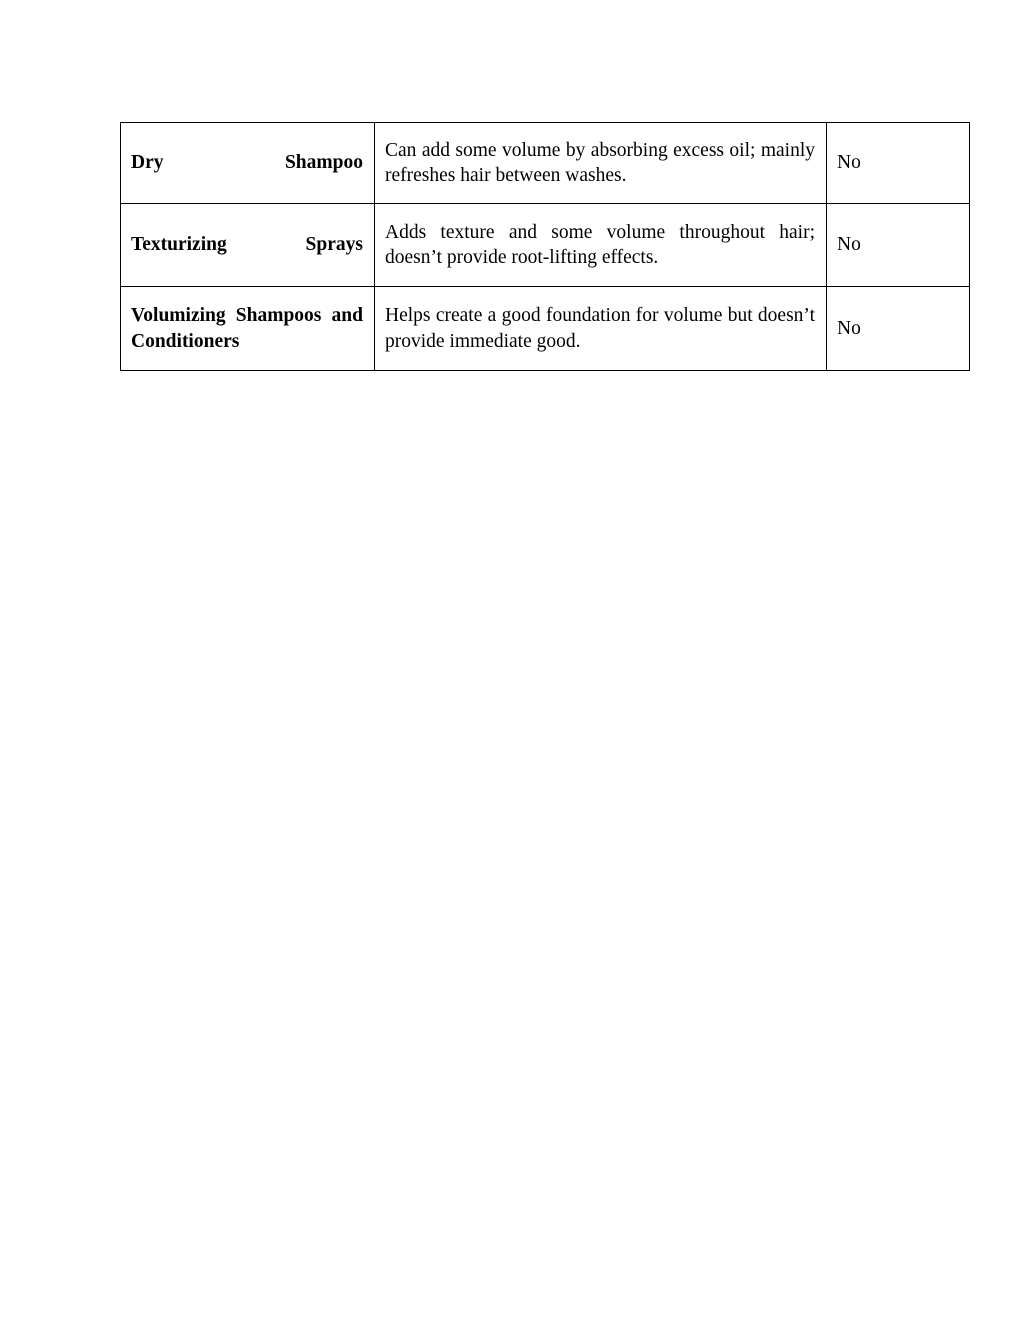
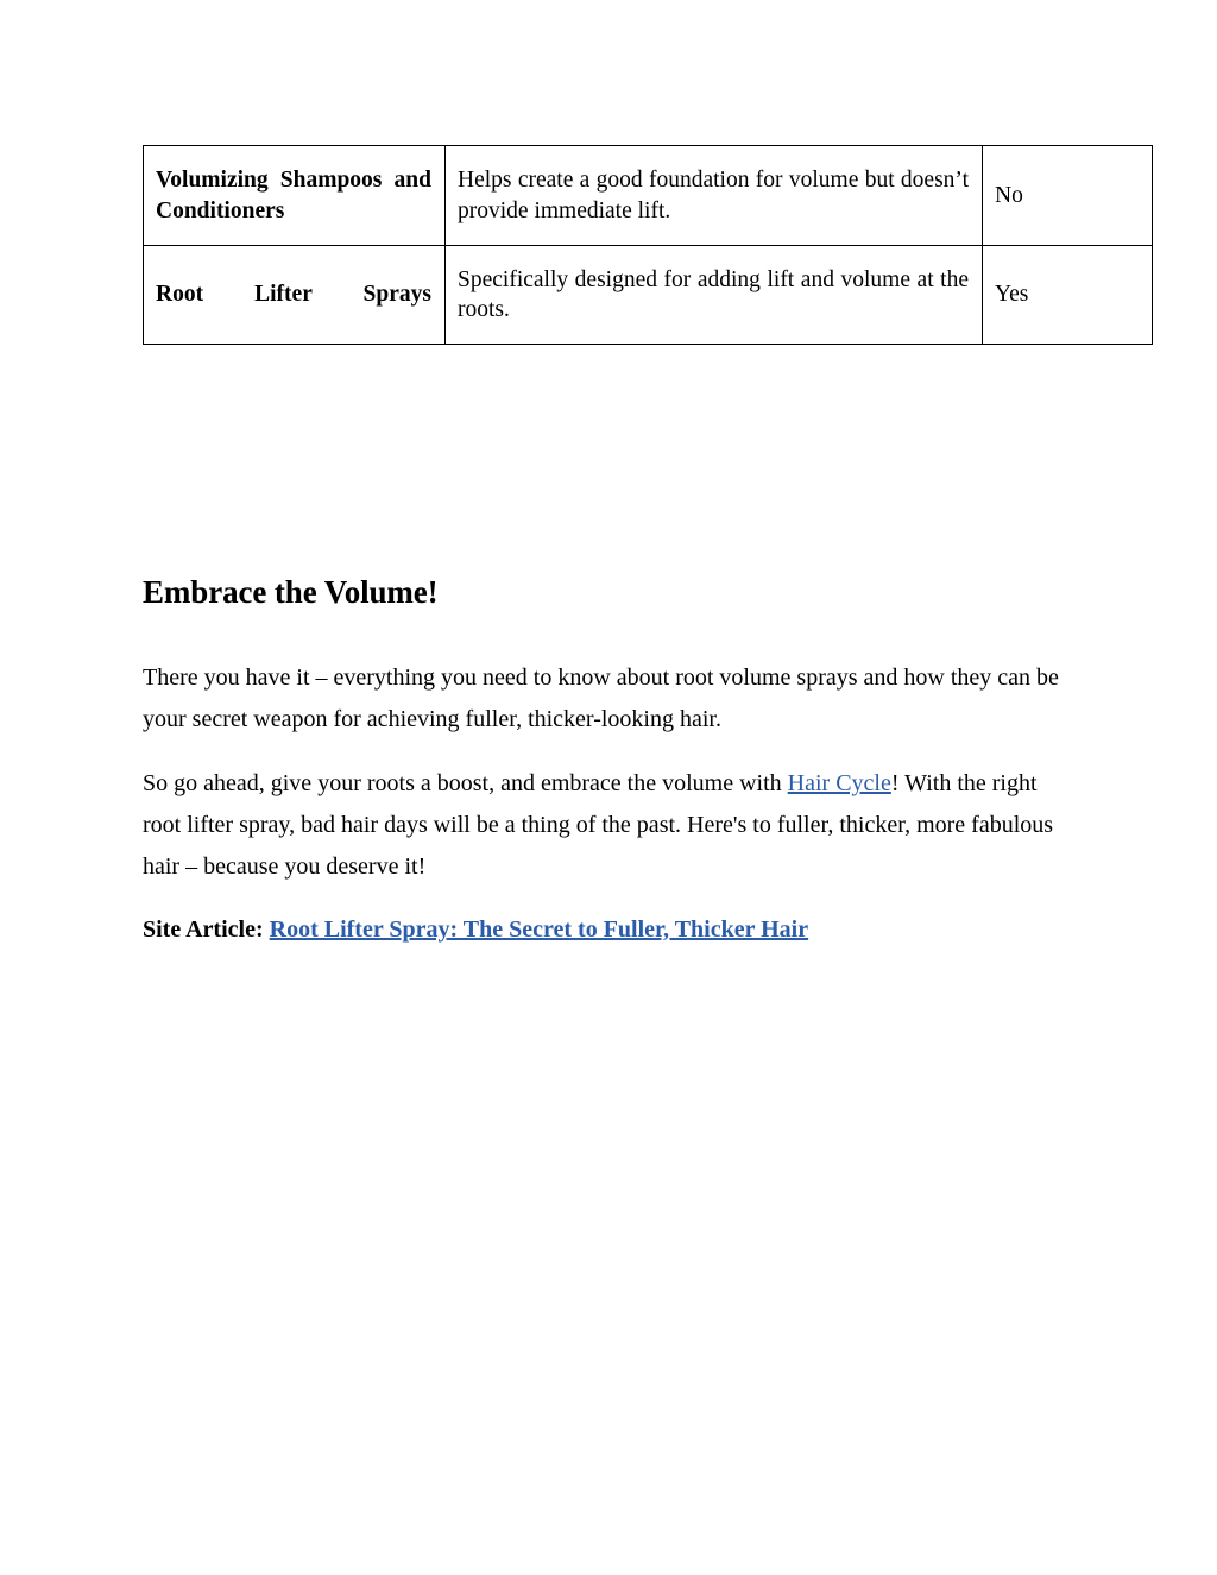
- Dry Shampoo	Can add some volume by absorbing excess oil; mainly refreshes hair between washes.	No
- Texturizing Sprays	Adds texture and some volume throughout hair; doesn’t provide root-lifting effects.	No
- Volumizing Shampoos and Conditioners	Helps create a good foundation for volume but doesn’t provide immediate good.	No
+ Volumizing Shampoos and Conditioners	Helps create a good foundation for volume but doesn’t provide immediate lift.	No
+ Root Lifter Sprays	Specifically designed for adding lift and volume at the roots.	Yes
+ Embrace the Volume!
+ There you have it – everything you need to know about root volume sprays and how they can be your secret weapon for achieving fuller, thicker-looking hair.
+ So go ahead, give your roots a boost, and embrace the volume with Hair Cycle! With the right root lifter spray, bad hair days will be a thing of the past. Here's to fuller, thicker, more fabulous hair – because you deserve it!
+ Site Article: Root Lifter Spray: The Secret to Fuller, Thicker Hair
